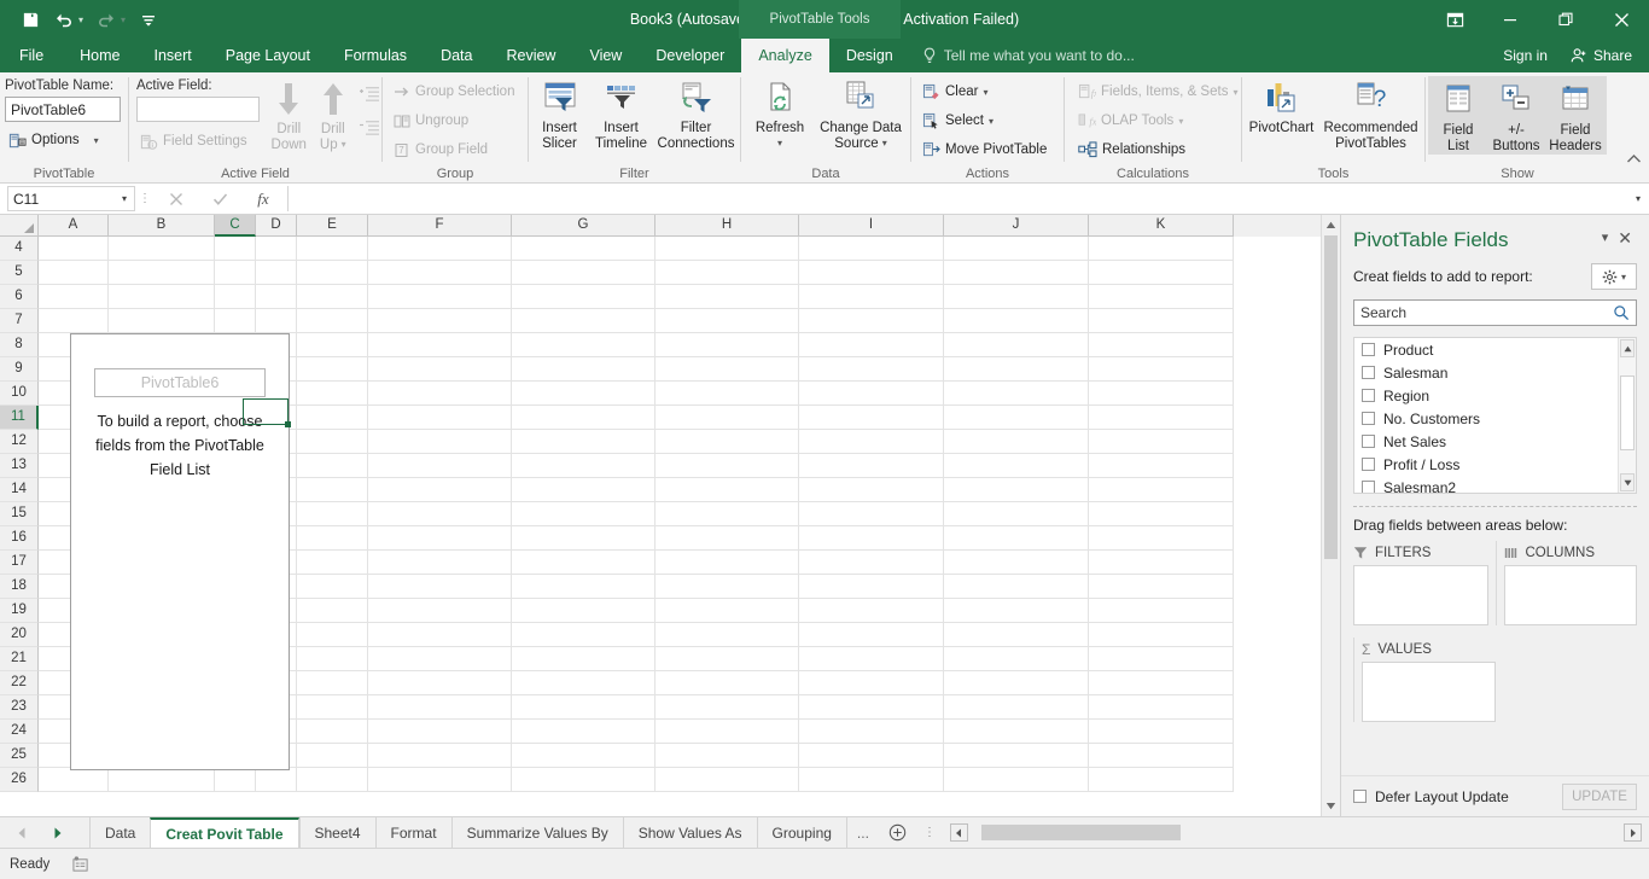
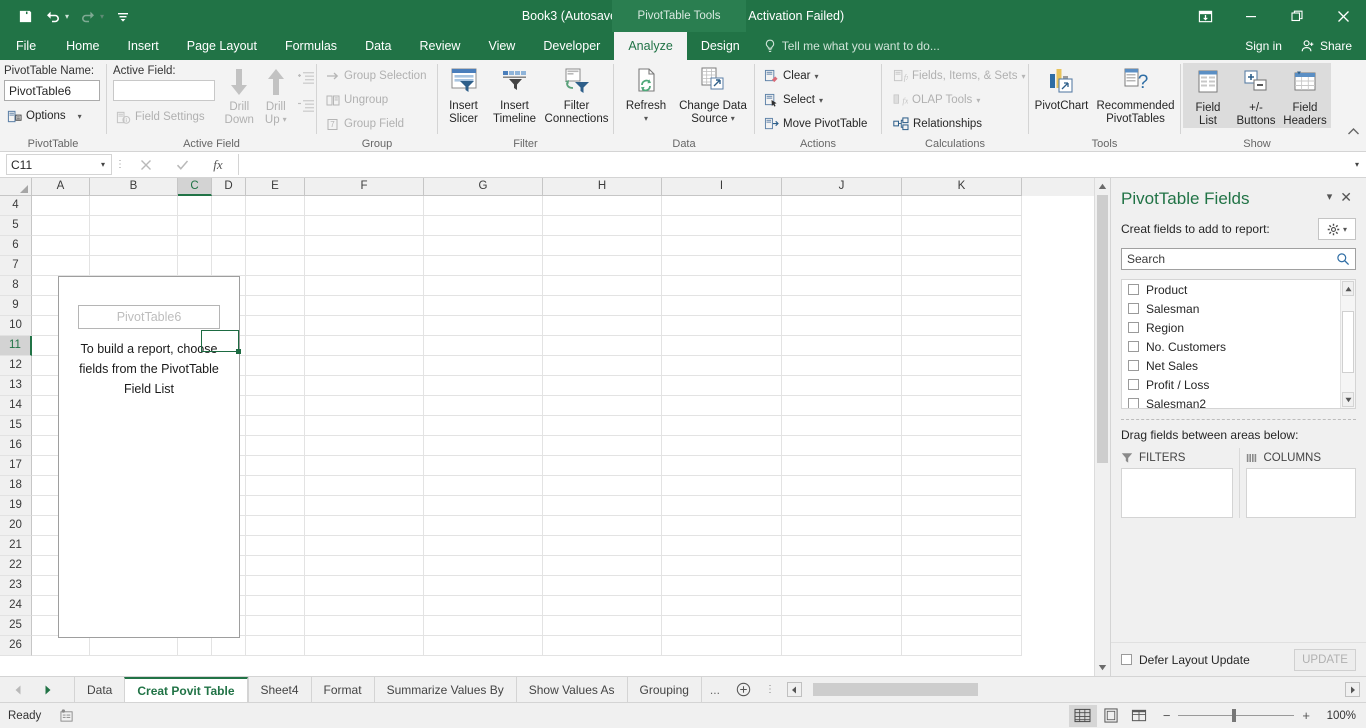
  ▾
  ▾
  PivotTable Tools
  File
  Home
  Insert
  Page Layout
  Formulas
  Data
  Review
  View
  Developer
  Analyze
  Design
  Tell me what you want to do...
  Sign in
  Share
  PivotTable Name:
  PivotTable6
  Options
  ▾
  PivotTable
  Active Field:
  Field Settings
  Drill
  Down
  Drill
  Up
  ▾
  Active Field
  Group Selection
  Ungroup
  7
  Group Field
  Group
  Insert
  Slicer
  Insert
  Timeline
  Filter
  Connections
  Filter
  Refresh
  ▾
  Change Data
  Source
  ▾
  Data
  Clear
  ▾
  Select
  ▾
  Move PivotTable
  Actions
  fx
  Fields, Items, & Sets
  ▾
  fx
  OLAP Tools
  ▾
  Relationships
  Calculations
  PivotChart
  ?
  Recommended
  PivotTables
  Tools
  Field
  List
  +/-
  Buttons
  Field
  Headers
  Show
  C11
  ▾
  ⋮
  fx
  ▾
  A
  B
  C
  D
  E
  F
  G
  H
  I
  J
  K
  4
  5
  6
  7
  8
  9
  10
  11
  12
  13
  14
  15
  16
  17
  18
  19
  20
  21
  22
  23
  24
  25
  26
  PivotTable6
  To build a report, cho fields from the PivotTable Field List
  PivotTable Fields
  ▾
  ✕
  Creat fields to add to report:
  ▾
  Search
  Product
  Salesman
  Region
  No. Customers
  Net Sales
  Profit / Loss
  Salesman2
  Drag fields between areas below:
  FILTERS
  COLUMNS
- Σ
- VALUES
  Defer Layout Update
  UPDATE
  Data
  Creat Povit Table
  Sheet4
  Format
  Summarize Values By
  Show Values As
  Grouping
  ...
  ⋮
  Ready
+ −
+ +
+ 100%
